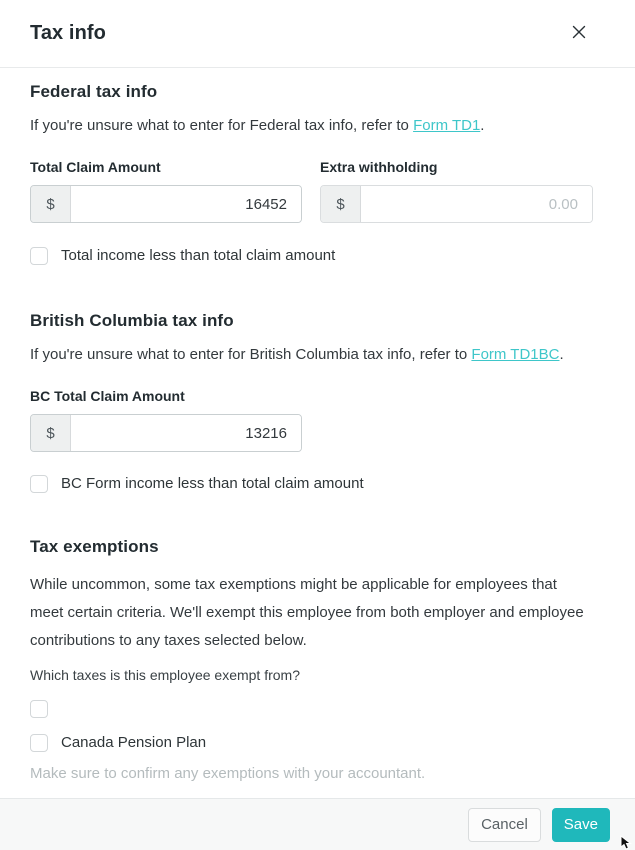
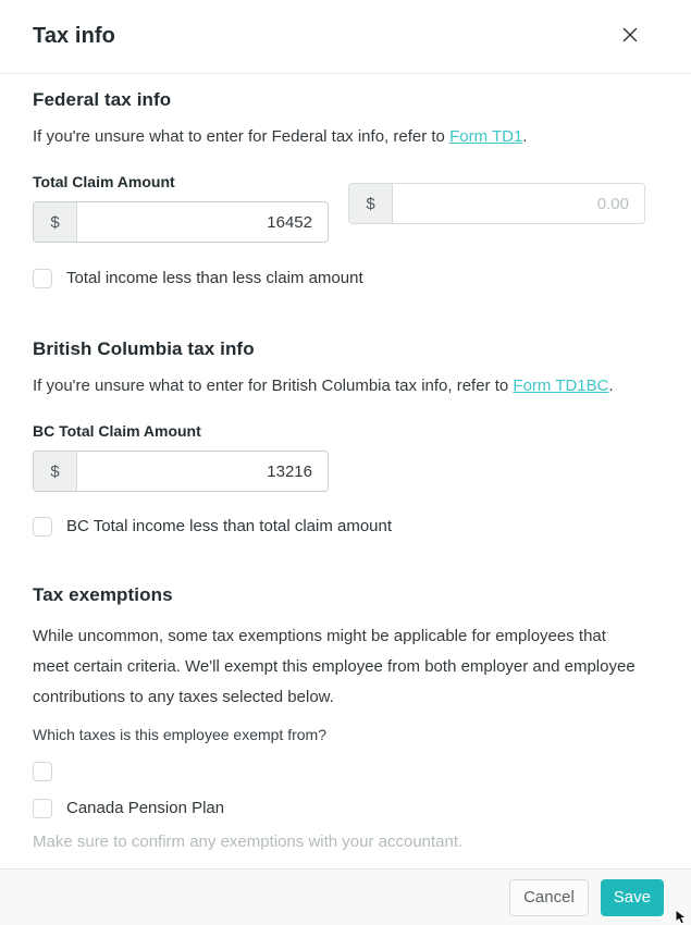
  Tax info
  Federal tax info
  If you're unsure what to enter for Federal tax info, refer to Form TD1.
  Total Claim Amount
  $
  16452
- Extra withholding
  $
  0.00
- Total income less than total claim amount
+ Total income less than less claim amount
  British Columbia tax info
  If you're unsure what to enter for British Columbia tax info, refer to Form TD1BC.
  BC Total Claim Amount
  $
  13216
- BC Form income less than total claim amount
+ BC Total income less than total claim amount
  Tax exemptions
  While uncommon, some tax exemptions might be applicable for employees that meet certain criteria. We'll exempt this employee from both employer and employee contributions to any taxes selected below.
  Which taxes is this employee exempt from?
  Canada Pension Plan
  Make sure to confirm any exemptions with your accountant.
  Cancel
  Save
